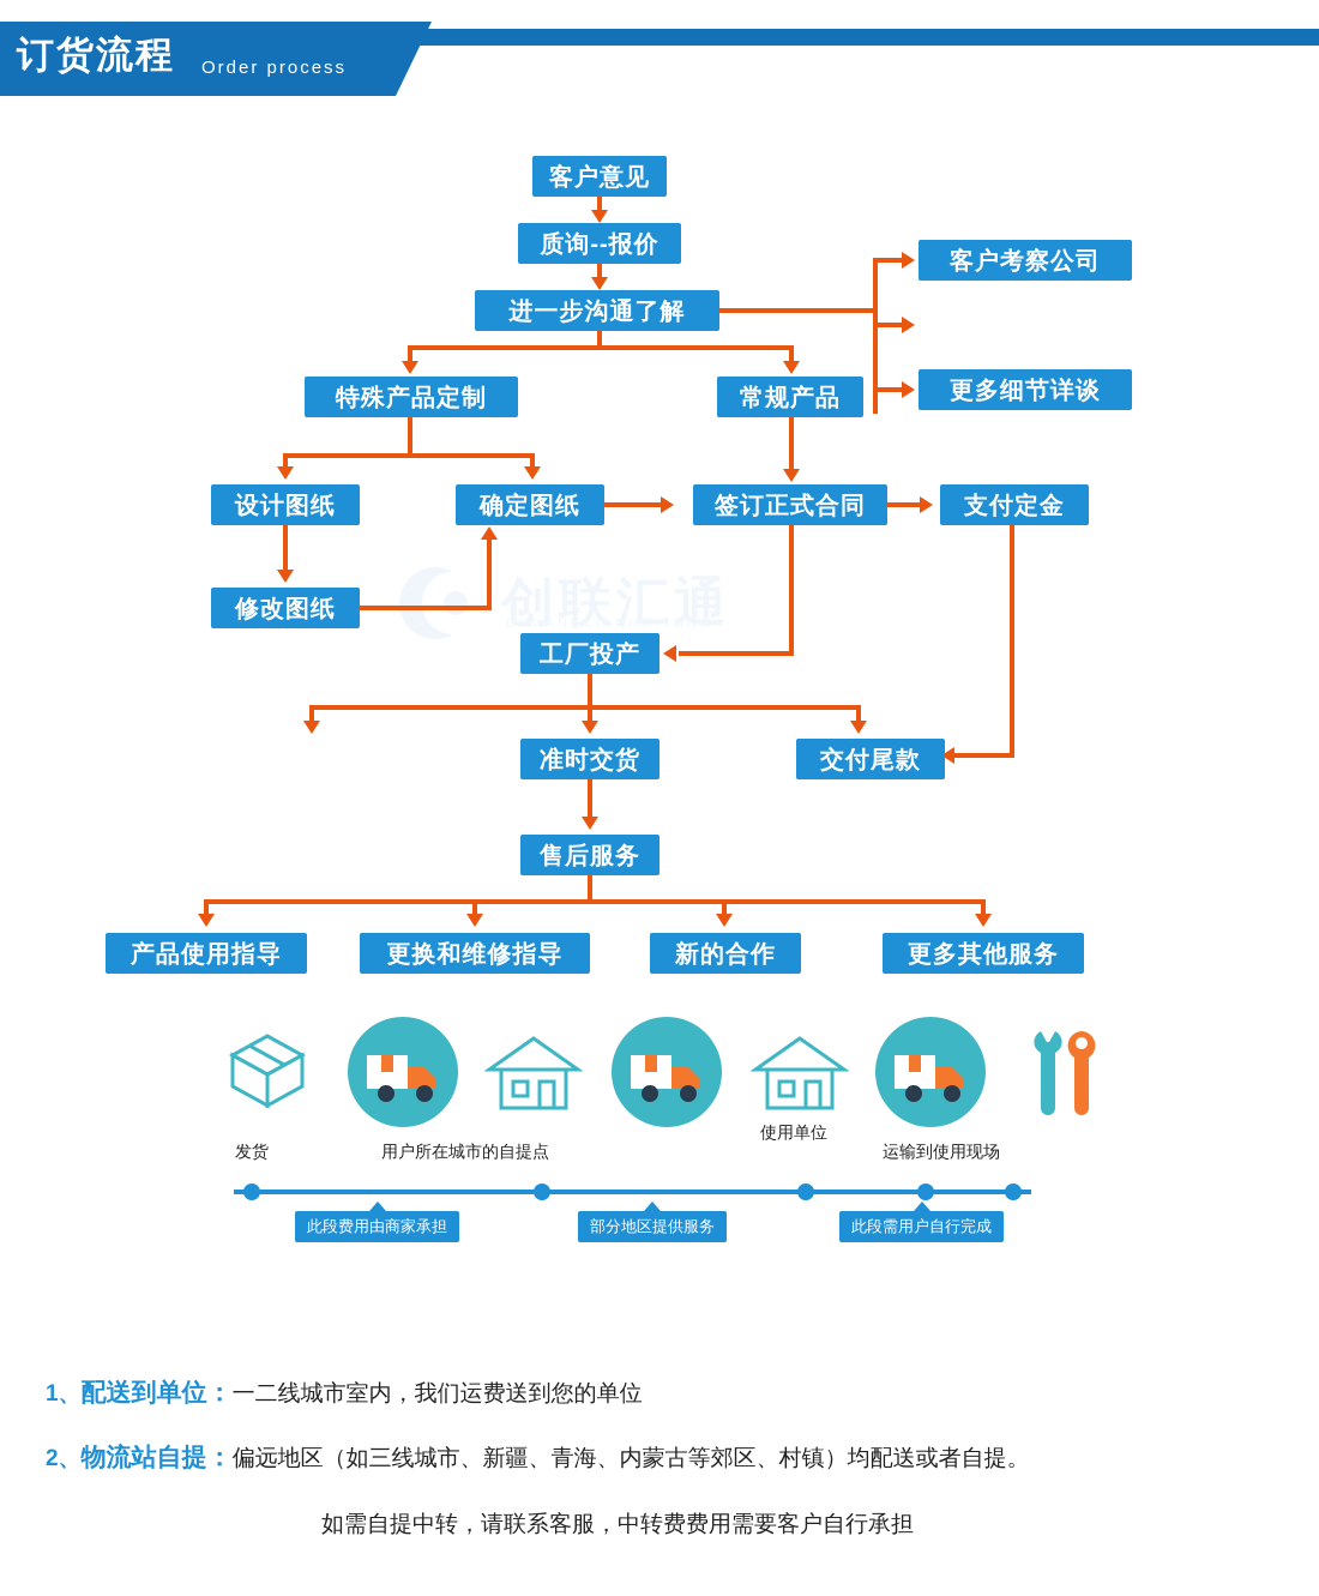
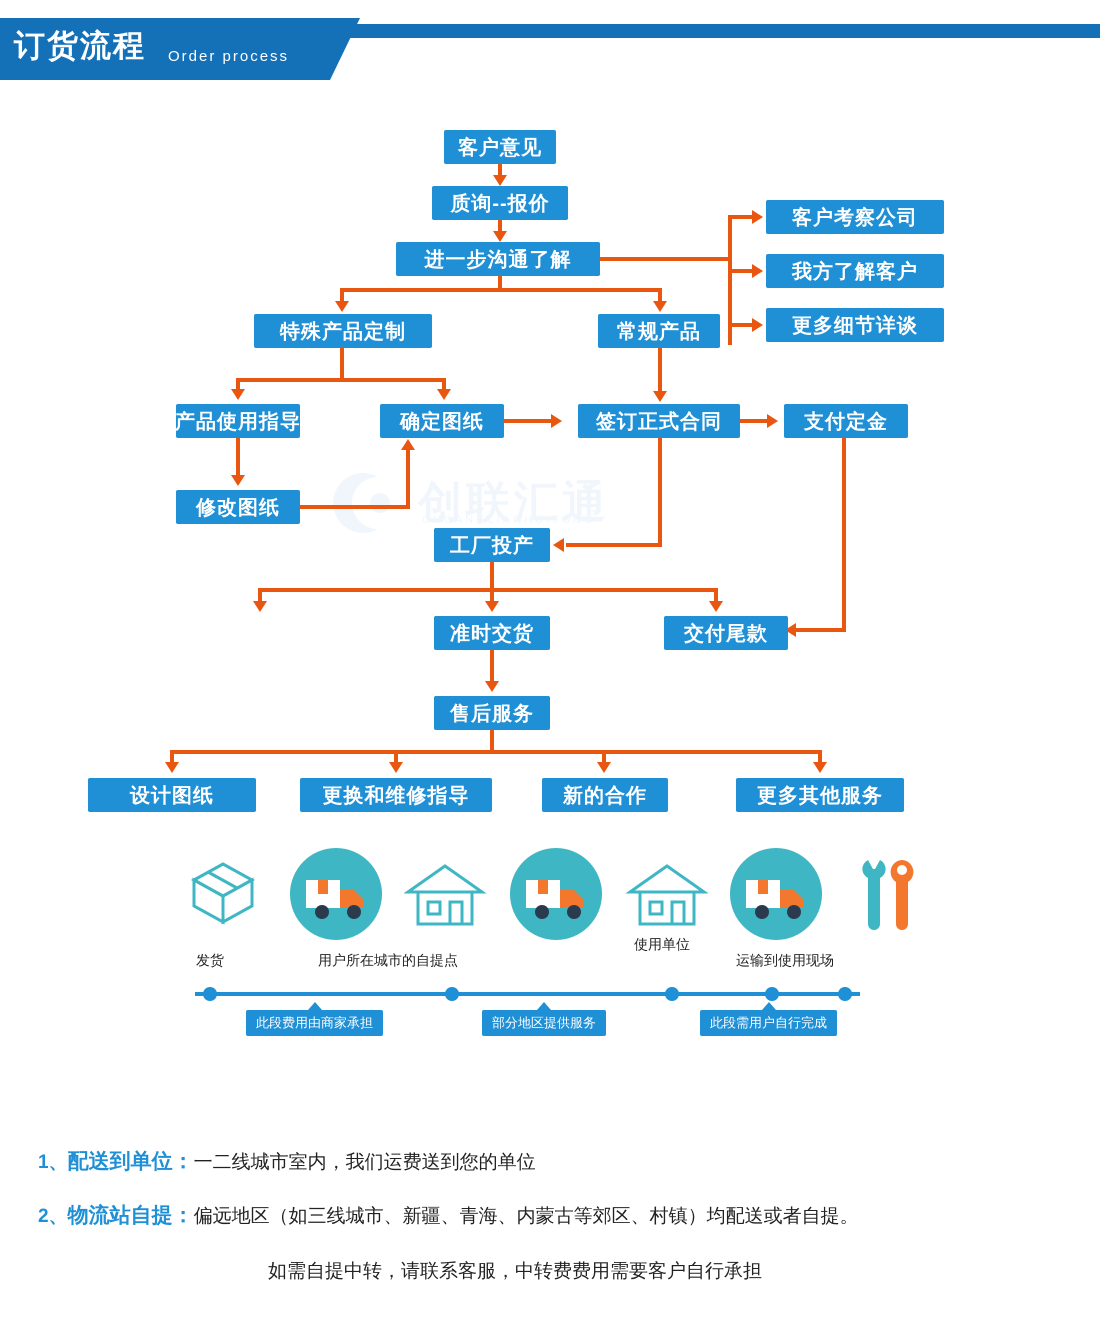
  订货流程
  Order process
  客户意见
  质询--报价
  进一步沟通了解
  客户考察公司
+ 我方了解客户
  更多细节详谈
  特殊产品定制
  常规产品
- 设计图纸
+ 产品使用指导
  确定图纸
  签订正式合同
  支付定金
  修改图纸
  工厂投产
  准时交货
  交付尾款
  售后服务
- 产品使用指导
+ 设计图纸
  更换和维修指导
  新的合作
  更多其他服务
  发货
  用户所在城市的自提点
  使用单位
  运输到使用现场
  此段费用由商家承担
  部分地区提供服务
  此段需用户自行完成
  1、配送到单位：一二线城市室内，我们运费送到您的单位
  2、物流站自提：偏远地区（如三线城市、新疆、青海、内蒙古等郊区、村镇）均配送或者自提。
  如需自提中转，请联系客服，中转费费用需要客户自行承担
